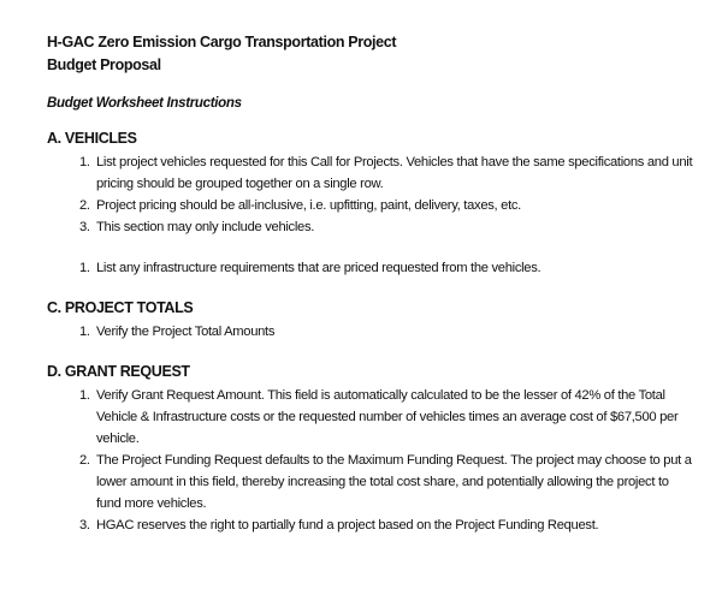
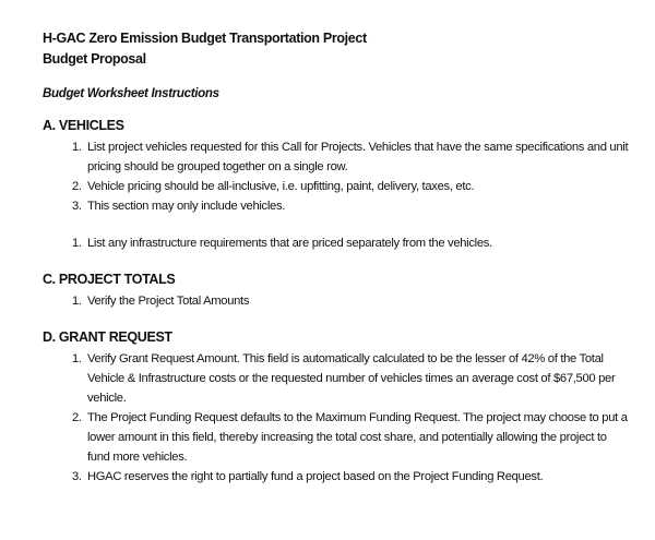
- H-GAC Zero Emission Cargo Transportation Project
+ H-GAC Zero Emission Budget Transportation Project
  Budget Proposal
  Budget Worksheet Instructions
  A. VEHICLES
  1.
  List project vehicles requested for this Call for Projects. Vehicles that have the same specifications and unit pricing should be grouped together on a single row.
  2.
- Project pricing should be all-inclusive, i.e. upfitting, paint, delivery, taxes, etc.
+ Vehicle pricing should be all-inclusive, i.e. upfitting, paint, delivery, taxes, etc.
  3.
  This section may only include vehicles.
  1.
- List any infrastructure requirements that are priced requested from the vehicles.
+ List any infrastructure requirements that are priced separately from the vehicles.
  C. PROJECT TOTALS
  1.
  Verify the Project Total Amounts
  D. GRANT REQUEST
  1.
  Verify Grant Request Amount. This field is automatically calculated to be the lesser of 42% of the Total Vehicle & Infrastructure costs or the requested number of vehicles times an average cost of $67,500 per vehicle.
  2.
  The Project Funding Request defaults to the Maximum Funding Request. The project may choose to put a lower amount in this field, thereby increasing the total cost share, and potentially allowing the project to fund more vehicles.
  3.
  HGAC reserves the right to partially fund a project based on the Project Funding Request.
